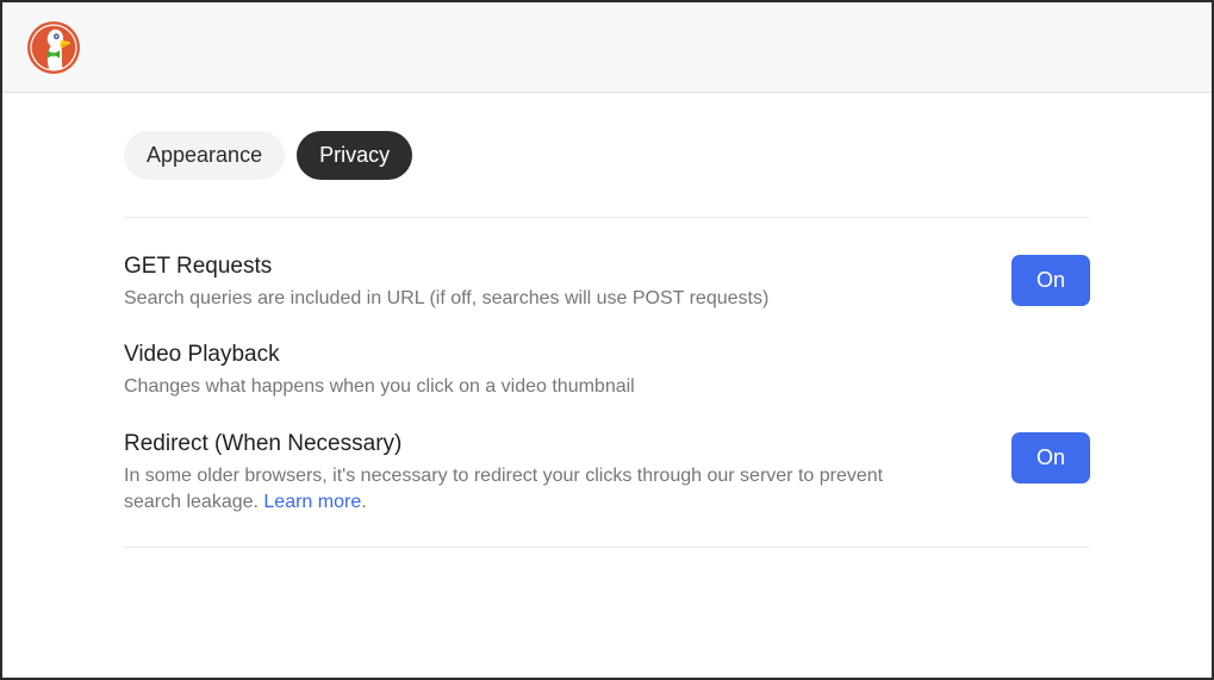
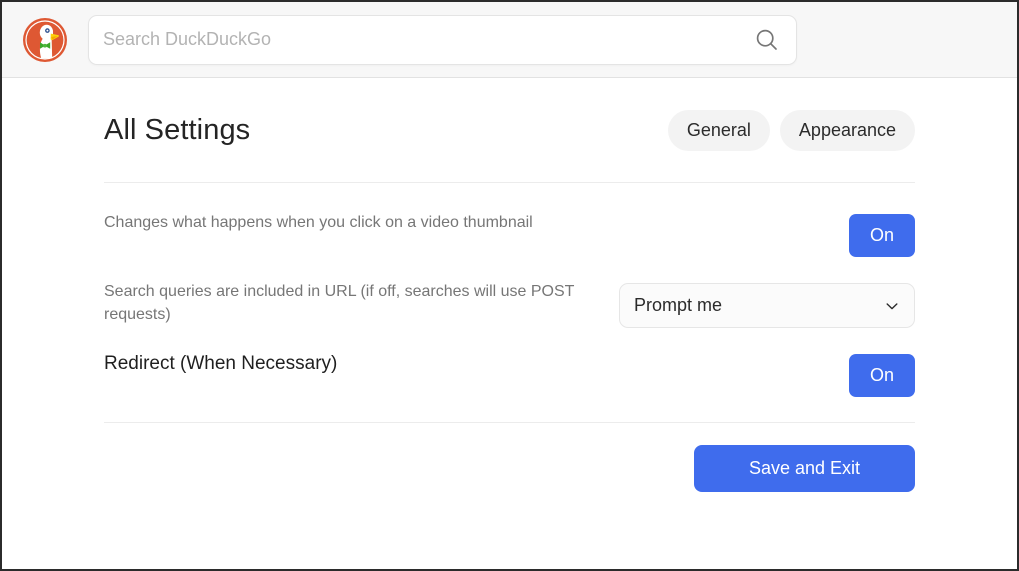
+ Search DuckDuckGo
+ All Settings
+ General
  Appearance
- Privacy
- GET Requests
- Search queries are included in URL (if off, searches will use POST requests)
+ Changes what happens when you click on a video thumbnail
  On
- Video Playback
- Changes what happens when you click on a video thumbnail
+ Search queries are included in URL (if off, searches will use POST requests)
+ Prompt me
  Redirect (When Necessary)
- In some older browsers, it's necessary to redirect your clicks through our server to prevent search leakage. Learn more.
  On
+ Save and Exit
